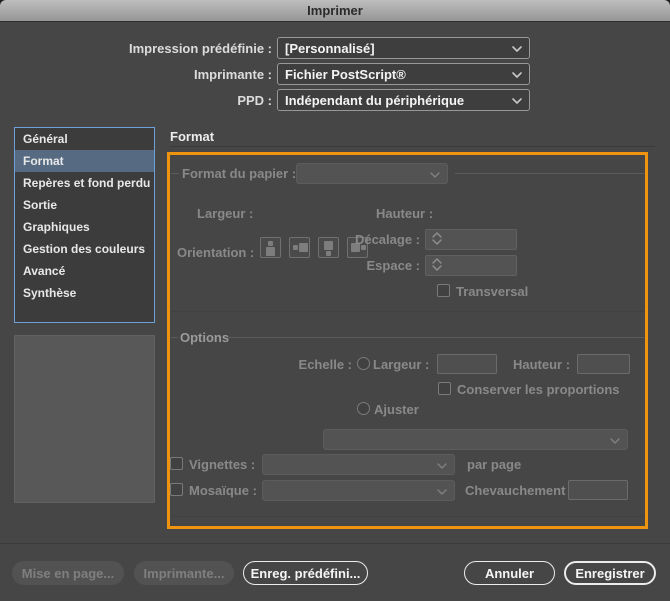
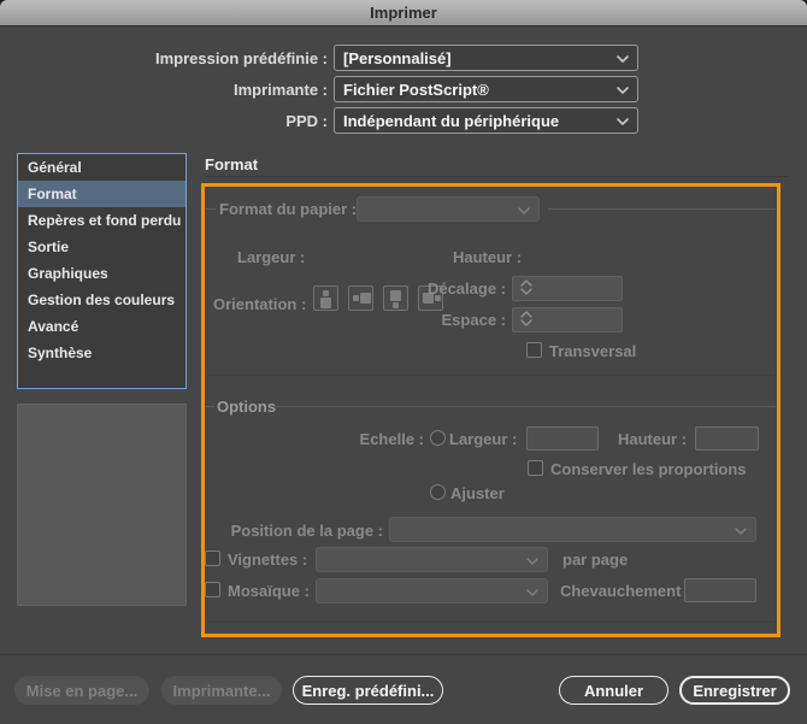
  Imprimer
  Impression prédéfinie :
  [Personnalisé]
  Imprimante :
  Fichier PostScript®
  PPD :
  Indépendant du périphérique
  Général
  Format
  Repères et fond perdu
  Sortie
  Graphiques
  Gestion des couleurs
  Avancé
  Synthèse
  Format
  Format du papier :
  Largeur :
  Hauteur :
  Orientation :
  Décalage :
  Espace :
  Transversal
  Options
  Echelle :
  Largeur :
  Hauteur :
  Conserver les proportions
  Ajuster
+ Position de la page :
  Vignettes :
  par page
  Mosaïque :
  Chevauchement
  Mise en page...
  Imprimante...
  Enreg. prédéfini...
  Annuler
  Enregistrer
